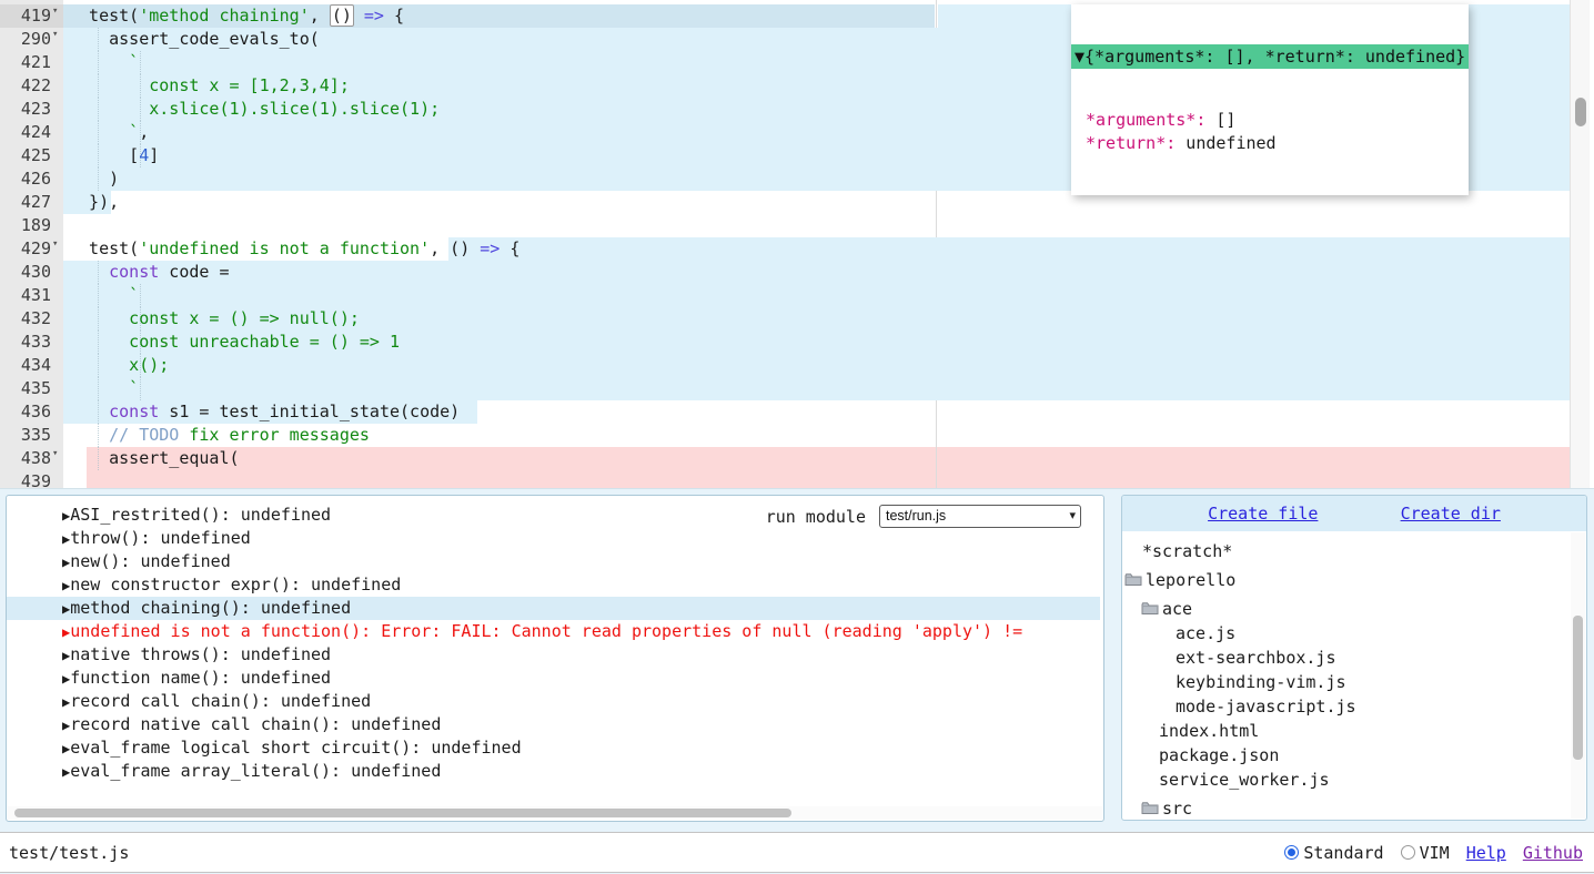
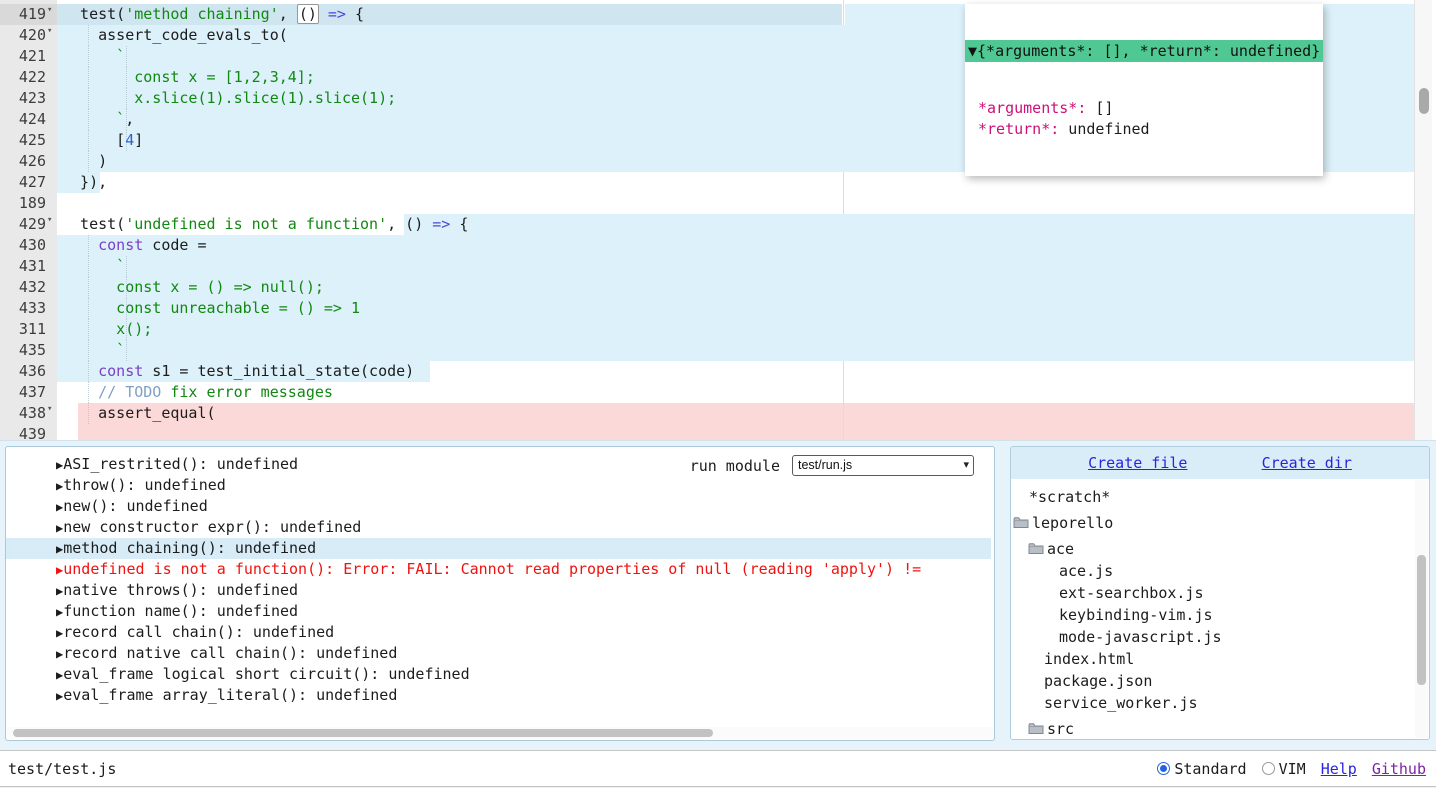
  419
  ▾
  test('method chaining', () => {
- 290
+ 420
  ▾
  assert_code_evals_to(
  421
  `
  422
  const x = [1,2,3,4];
  423
  x.slice(1).slice(1).slice(1);
  424
  `,
  425
  [4]
  426
  )
  427
  }),
  189
  429
  ▾
  test('undefined is not a function', () => {
  430
  const code =
  431
  `
  432
  const x = () => null();
  433
  const unreachable = () => 1
- 434
+ 311
  x();
  435
  `
  436
  const s1 = test_initial_state(code)
- 335
+ 437
  // TODO fix error messages
  438
  ▾
  assert_equal(
  439
  ▼{*arguments*: [], *return*: undefined}
  *arguments*: []
  *return*: undefined
  run module
  test/run.js
  ▾
  ▶ASI_restrited(): undefined
  ▶throw(): undefined
  ▶new(): undefined
  ▶new constructor expr(): undefined
  ▶method chaining(): undefined
  ▶undefined is not a function(): Error: FAIL: Cannot read properties of null (reading 'apply') !=
  ▶native throws(): undefined
  ▶function name(): undefined
  ▶record call chain(): undefined
  ▶record native call chain(): undefined
  ▶eval_frame logical short circuit(): undefined
  ▶eval_frame array_literal(): undefined
  Create file
  Create dir
  *scratch*
  leporello
  ace
  ace.js
  ext-searchbox.js
  keybinding-vim.js
  mode-javascript.js
  index.html
  package.json
  service_worker.js
  src
  test/test.js
  Standard
  VIM
  Help
  Github
